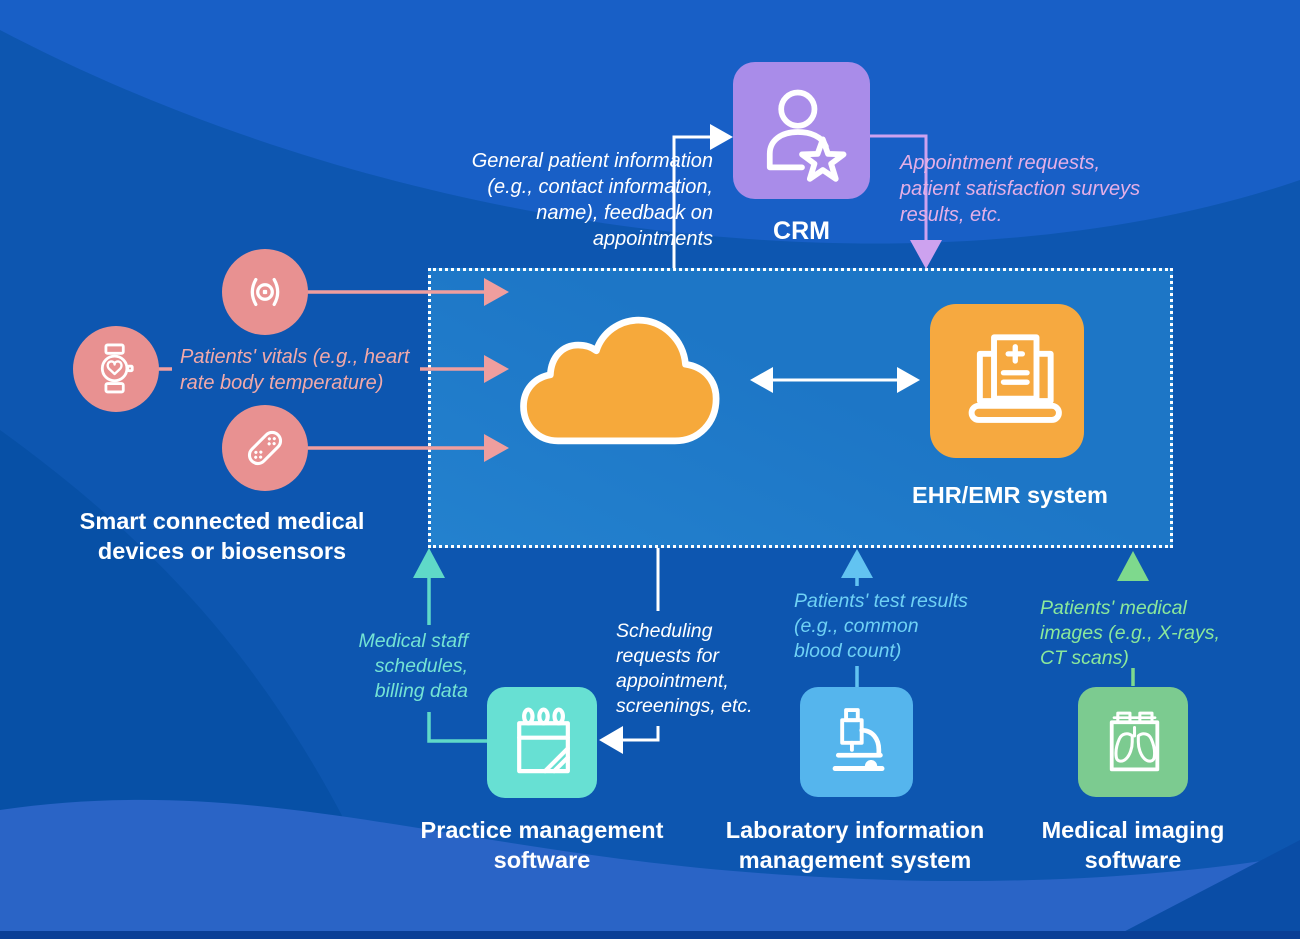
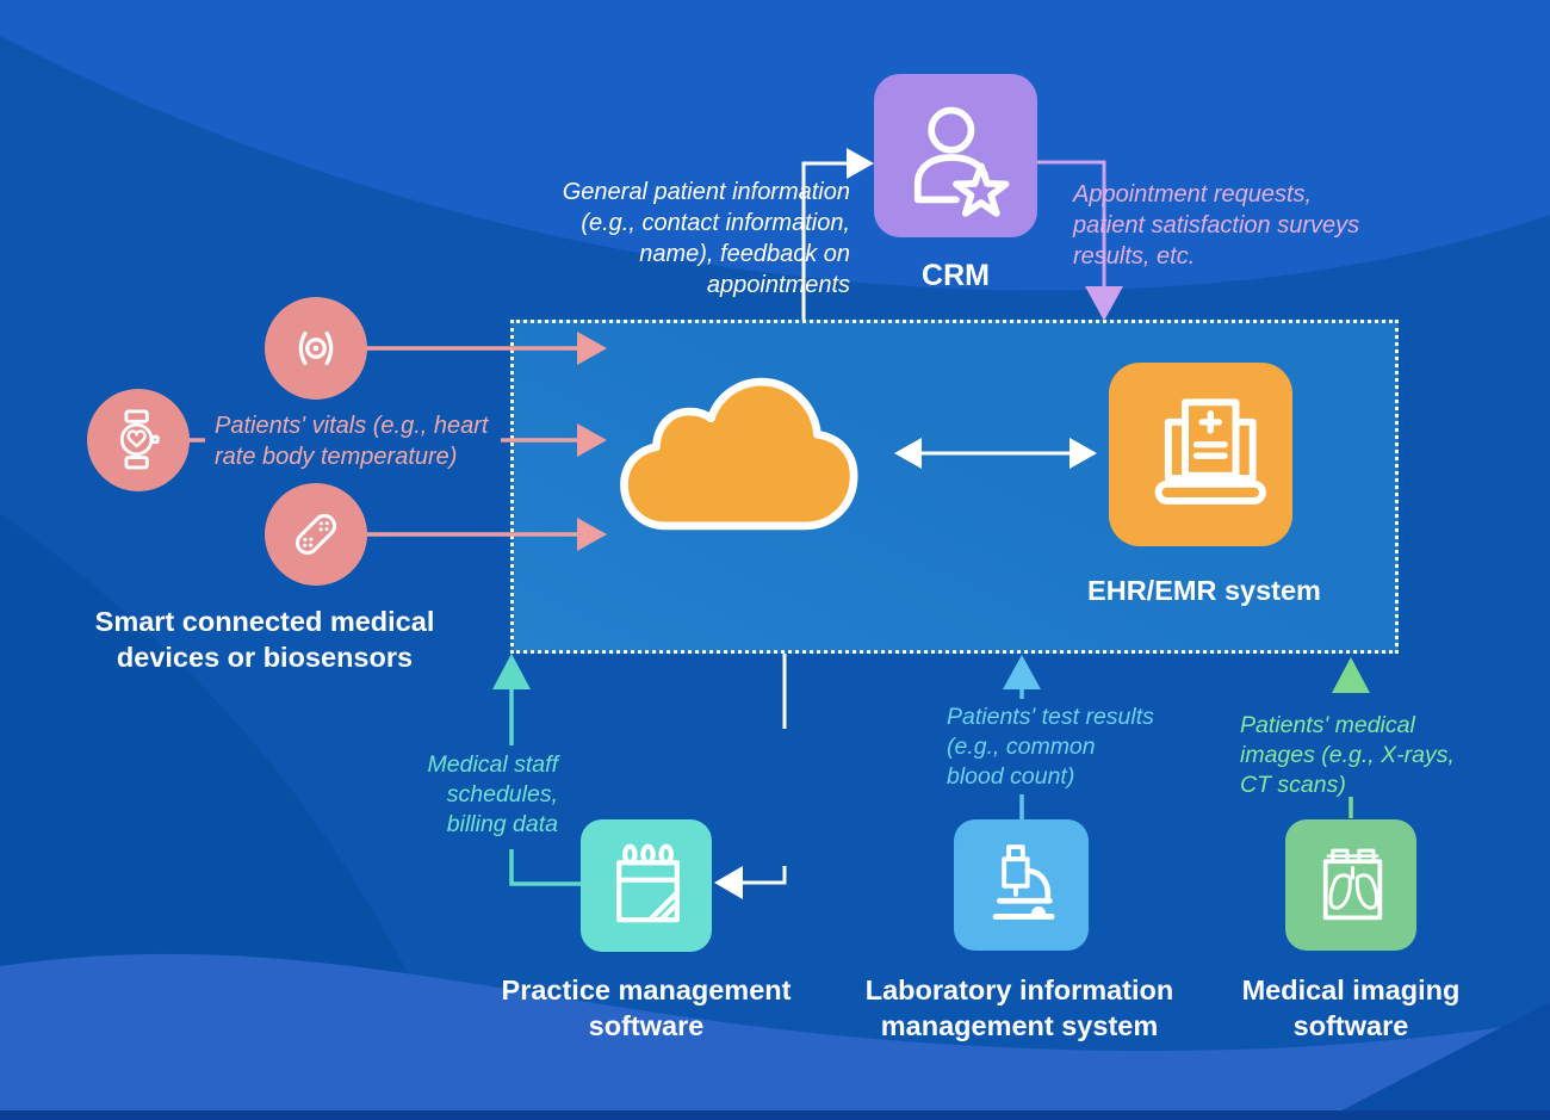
  CRM
  Smart connected medical
  devices or biosensors
  EHR/EMR system
  Practice management
  software
  Laboratory information
  management system
  Medical imaging
  software
  General patient information
  (e.g., contact information,
  name), feedback on
  appointments
  Appointment requests,
  patient satisfaction surveys
  results, etc.
  Patients' vitals (e.g., heart
  rate body temperature)
  Medical staff
  schedules,
  billing data
- Scheduling
- requests for
- appointment,
- screenings, etc.
  Patients' test results
  (e.g., common
  blood count)
  Patients' medical
  images (e.g., X-rays,
  CT scans)
